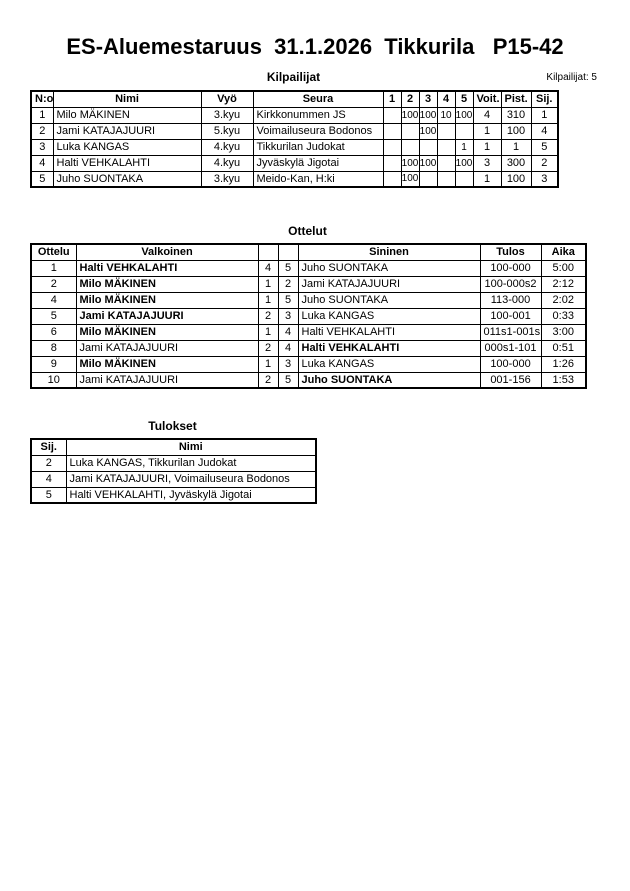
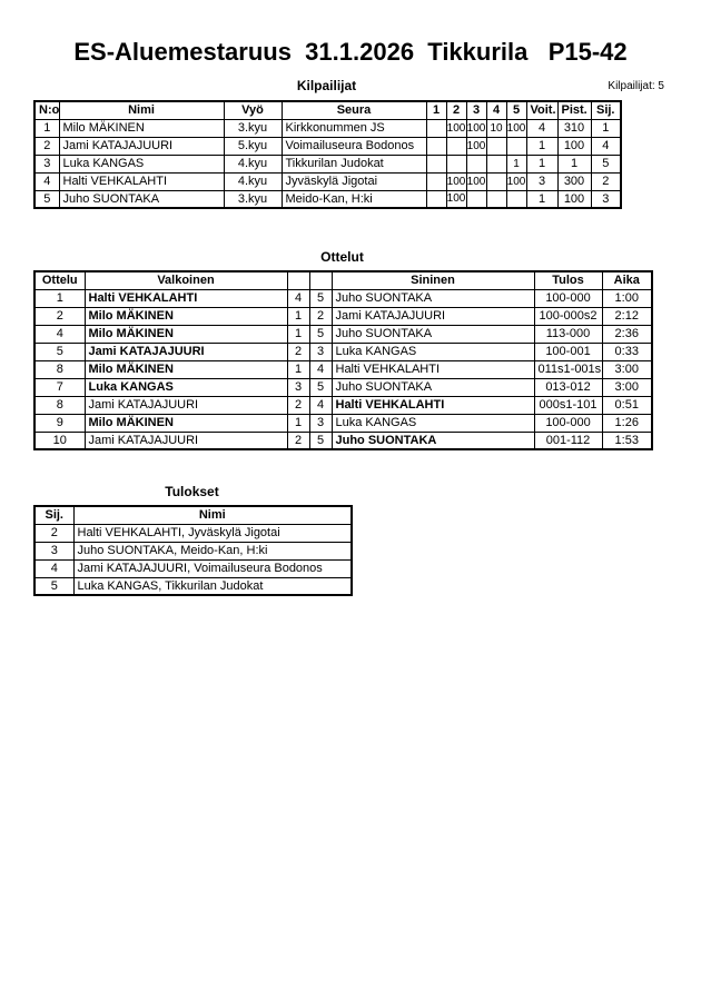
  ES-Aluemestaruus 31.1.2026 Tikkurila P15-42
  Kilpailijat
  Kilpailijat: 5
  N:o	Nimi	Vyö	Seura	1	2	3	4	5	Voit.	Pist.	Sij.
  1	Milo MÄKINEN	3.kyu	Kirkkonummen JS		100	100	10	100	4	310	1
  2	Jami KATAJAJUURI	5.kyu	Voimailuseura Bodonos			100			1	100	4
  3	Luka KANGAS	4.kyu	Tikkurilan Judokat					1	1	1	5
  4	Halti VEHKALAHTI	4.kyu	Jyväskylä Jigotai		100	100		100	3	300	2
  5	Juho SUONTAKA	3.kyu	Meido-Kan, H:ki		100				1	100	3
  Ottelut
  Ottelu	Valkoinen			Sininen	Tulos	Aika
- 1	Halti VEHKALAHTI	4	5	Juho SUONTAKA	100-000	5:00
+ 1	Halti VEHKALAHTI	4	5	Juho SUONTAKA	100-000	1:00
  2	Milo MÄKINEN	1	2	Jami KATAJAJUURI	100-000s2	2:12
- 4	Milo MÄKINEN	1	5	Juho SUONTAKA	113-000	2:02
+ 4	Milo MÄKINEN	1	5	Juho SUONTAKA	113-000	2:36
  5	Jami KATAJAJUURI	2	3	Luka KANGAS	100-001	0:33
- 6	Milo MÄKINEN	1	4	Halti VEHKALAHTI	011s1-001s	3:00
+ 8	Milo MÄKINEN	1	4	Halti VEHKALAHTI	011s1-001s	3:00
+ 7	Luka KANGAS	3	5	Juho SUONTAKA	013-012	3:00
  8	Jami KATAJAJUURI	2	4	Halti VEHKALAHTI	000s1-101	0:51
  9	Milo MÄKINEN	1	3	Luka KANGAS	100-000	1:26
- 10	Jami KATAJAJUURI	2	5	Juho SUONTAKA	001-156	1:53
+ 10	Jami KATAJAJUURI	2	5	Juho SUONTAKA	001-112	1:53
  Tulokset
  Sij.	Nimi
- 2	Luka KANGAS, Tikkurilan Judokat
+ 2	Halti VEHKALAHTI, Jyväskylä Jigotai
+ 3	Juho SUONTAKA, Meido-Kan, H:ki
  4	Jami KATAJAJUURI, Voimailuseura Bodonos
- 5	Halti VEHKALAHTI, Jyväskylä Jigotai
+ 5	Luka KANGAS, Tikkurilan Judokat
